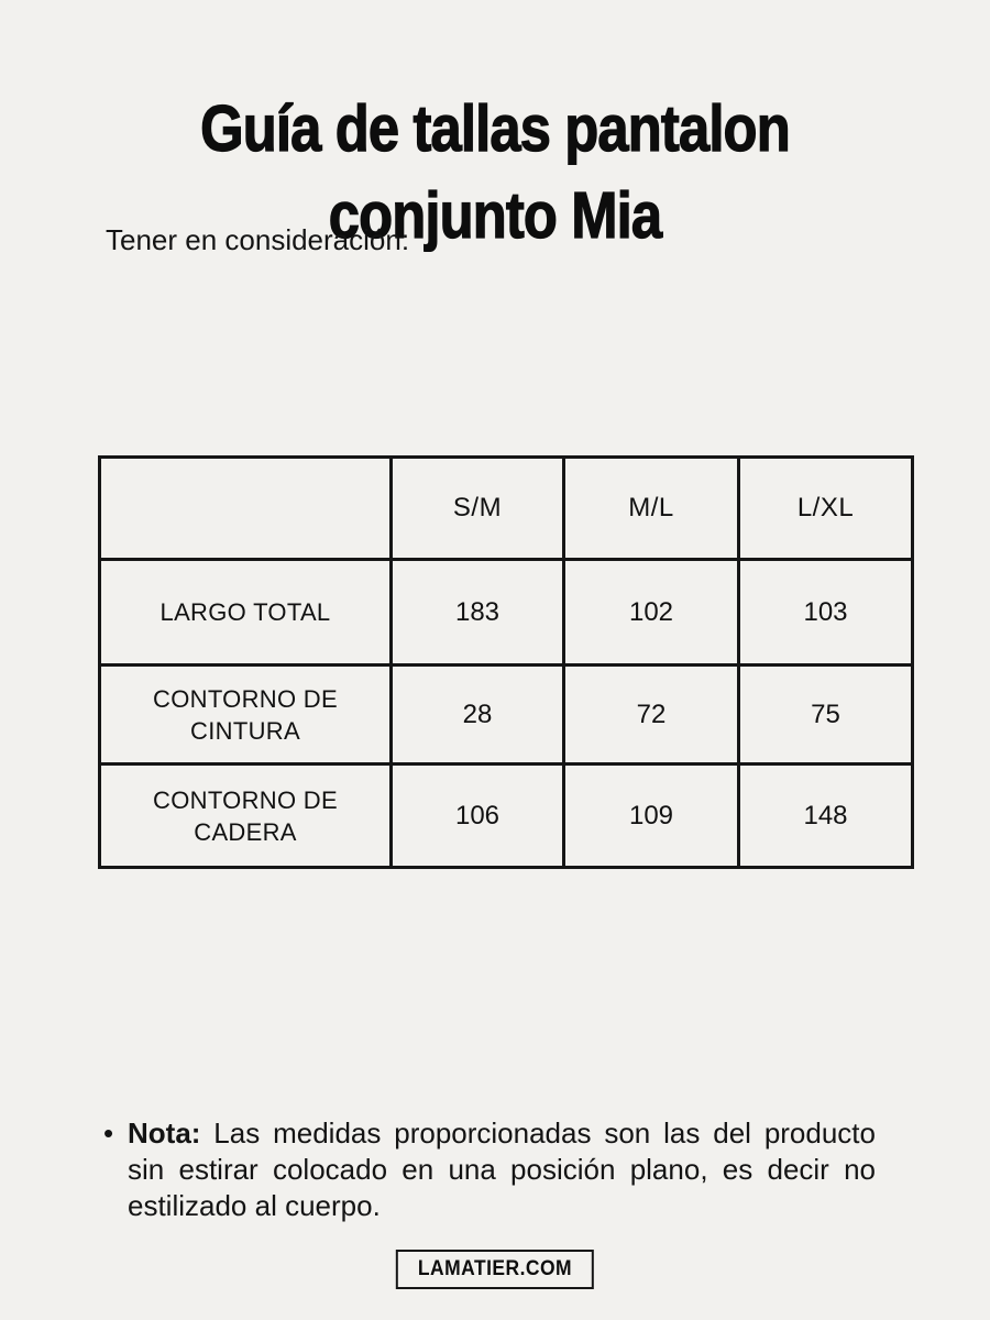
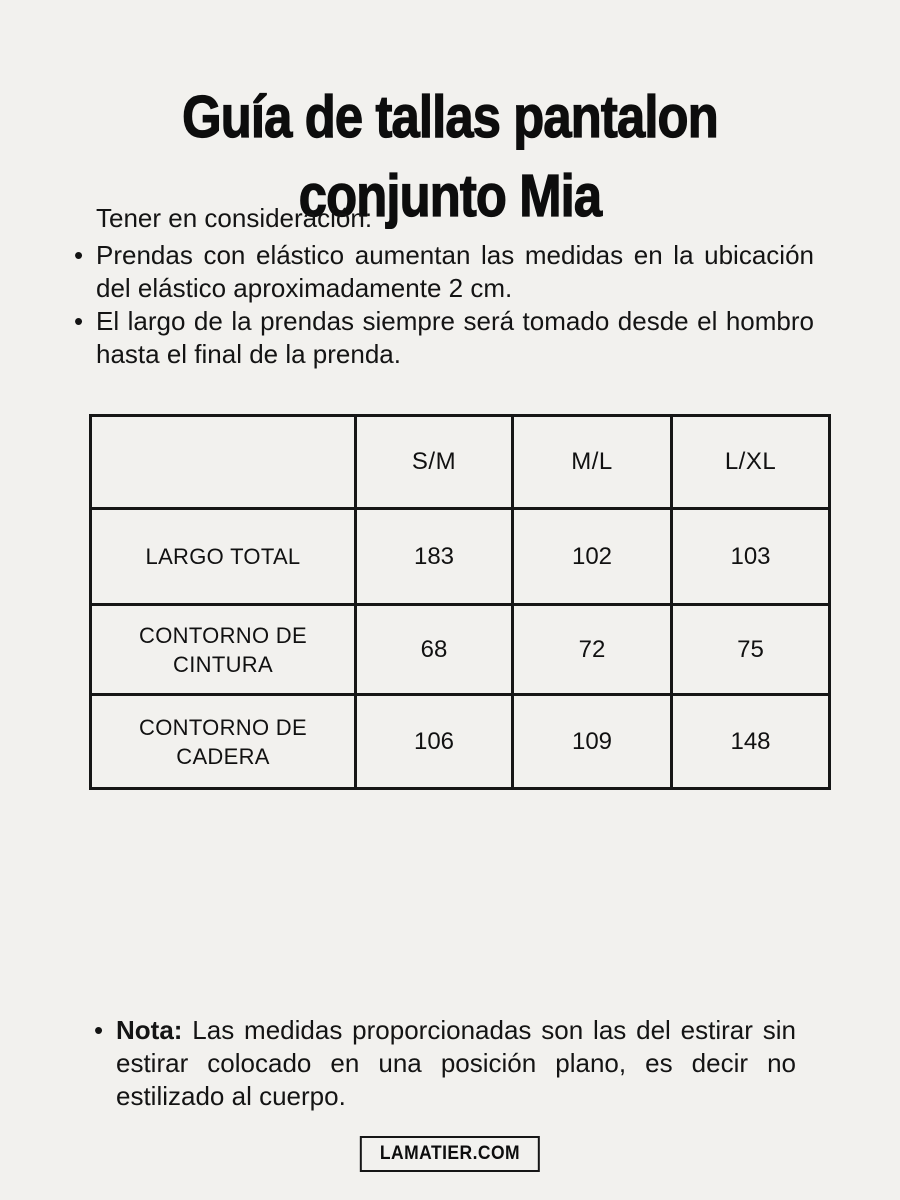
  Guía de tallas pantalon
  conjunto Mia
  Tener en consideración:
+ Prendas con elástico aumentan las medidas en la ubicación del elástico aproximadamente 2 cm.
+ El largo de la prendas siempre será tomado desde el hombro hasta el final de la prenda.
  	S/M	M/L	L/XL
  LARGO TOTAL	183	102	103
- CONTORNO DE CINTURA	28	72	75
+ CONTORNO DE CINTURA	68	72	75
  CONTORNO DE CADERA	106	109	148
- Nota: Las medidas proporcionadas son las del producto sin estirar colocado en una posición plano, es decir no estilizado al cuerpo.
+ Nota: Las medidas proporcionadas son las del estirar sin estirar colocado en una posición plano, es decir no estilizado al cuerpo.
  LAMATIER.COM
